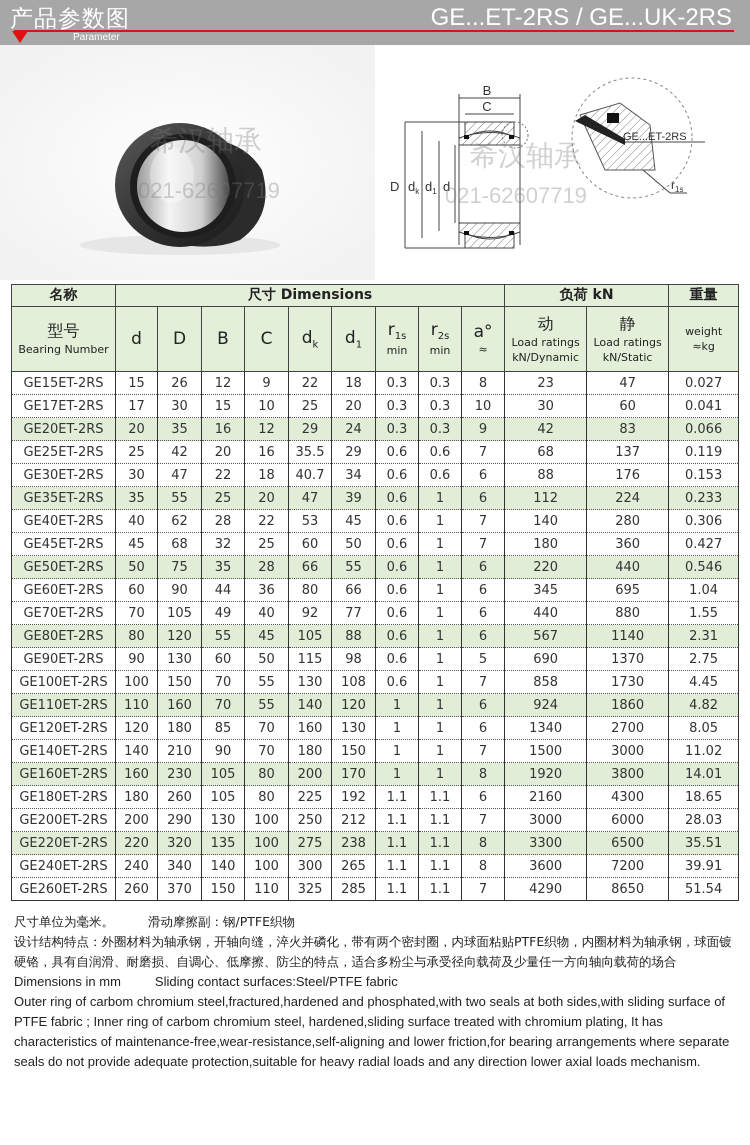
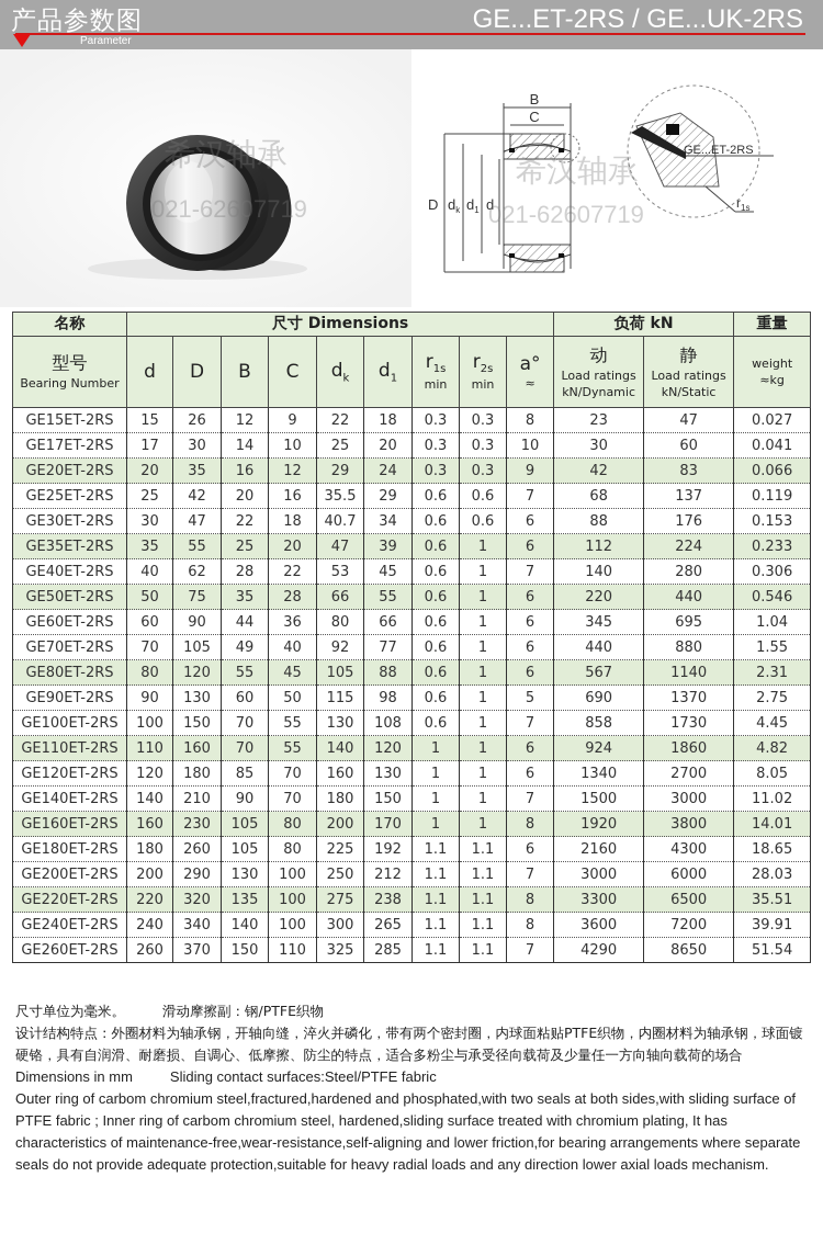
  产品参数图
  GE...ET-2RS / GE...UK-2RS
  Parameter
  希汉轴承
  021-62607719
  GE...ET-2RS
  B
  C
  D
  dk
  d1
  d
  r1s
  希汉轴承
  021-62607719
  名称	尺寸 Dimensions	负荷 kN	重量
  型号 Bearing Number	d	D	B	C	dk	d1	r1s min	r2s min	a° ≈	动 Load ratings kN/Dynamic	静 Load ratings kN/Static	weight ≈kg
  GE15ET-2RS	15	26	12	9	22	18	0.3	0.3	8	23	47	0.027
- GE17ET-2RS	17	30	15	10	25	20	0.3	0.3	10	30	60	0.041
+ GE17ET-2RS	17	30	14	10	25	20	0.3	0.3	10	30	60	0.041
  GE20ET-2RS	20	35	16	12	29	24	0.3	0.3	9	42	83	0.066
  GE25ET-2RS	25	42	20	16	35.5	29	0.6	0.6	7	68	137	0.119
  GE30ET-2RS	30	47	22	18	40.7	34	0.6	0.6	6	88	176	0.153
  GE35ET-2RS	35	55	25	20	47	39	0.6	1	6	112	224	0.233
  GE40ET-2RS	40	62	28	22	53	45	0.6	1	7	140	280	0.306
- GE45ET-2RS	45	68	32	25	60	50	0.6	1	7	180	360	0.427
  GE50ET-2RS	50	75	35	28	66	55	0.6	1	6	220	440	0.546
  GE60ET-2RS	60	90	44	36	80	66	0.6	1	6	345	695	1.04
  GE70ET-2RS	70	105	49	40	92	77	0.6	1	6	440	880	1.55
  GE80ET-2RS	80	120	55	45	105	88	0.6	1	6	567	1140	2.31
  GE90ET-2RS	90	130	60	50	115	98	0.6	1	5	690	1370	2.75
  GE100ET-2RS	100	150	70	55	130	108	0.6	1	7	858	1730	4.45
  GE110ET-2RS	110	160	70	55	140	120	1	1	6	924	1860	4.82
  GE120ET-2RS	120	180	85	70	160	130	1	1	6	1340	2700	8.05
  GE140ET-2RS	140	210	90	70	180	150	1	1	7	1500	3000	11.02
  GE160ET-2RS	160	230	105	80	200	170	1	1	8	1920	3800	14.01
  GE180ET-2RS	180	260	105	80	225	192	1.1	1.1	6	2160	4300	18.65
  GE200ET-2RS	200	290	130	100	250	212	1.1	1.1	7	3000	6000	28.03
  GE220ET-2RS	220	320	135	100	275	238	1.1	1.1	8	3300	6500	35.51
  GE240ET-2RS	240	340	140	100	300	265	1.1	1.1	8	3600	7200	39.91
  GE260ET-2RS	260	370	150	110	325	285	1.1	1.1	7	4290	8650	51.54
  尺寸单位为毫米。 滑动摩擦副：钢/PTFE织物
  设计结构特点：外圈材料为轴承钢，开轴向缝，淬火并磷化，带有两个密封圈，内球面粘贴PTFE织物，内圈材料为轴承钢，球面镀硬铬，具有自润滑、耐磨损、自调心、低摩擦、防尘的特点，适合多粉尘与承受径向载荷及少量任一方向轴向载荷的场合
  Dimensions in mm Sliding contact surfaces:Steel/PTFE fabric
  Outer ring of carbom chromium steel,fractured,hardened and phosphated,with two seals at both sides,with sliding surface of PTFE fabric ; Inner ring of carbom chromium steel, hardened,sliding surface treated with chromium plating, It has characteristics of maintenance-free,wear-resistance,self-aligning and lower friction,for bearing arrangements where separate seals do not provide adequate protection,suitable for heavy radial loads and any direction lower axial loads mechanism.
